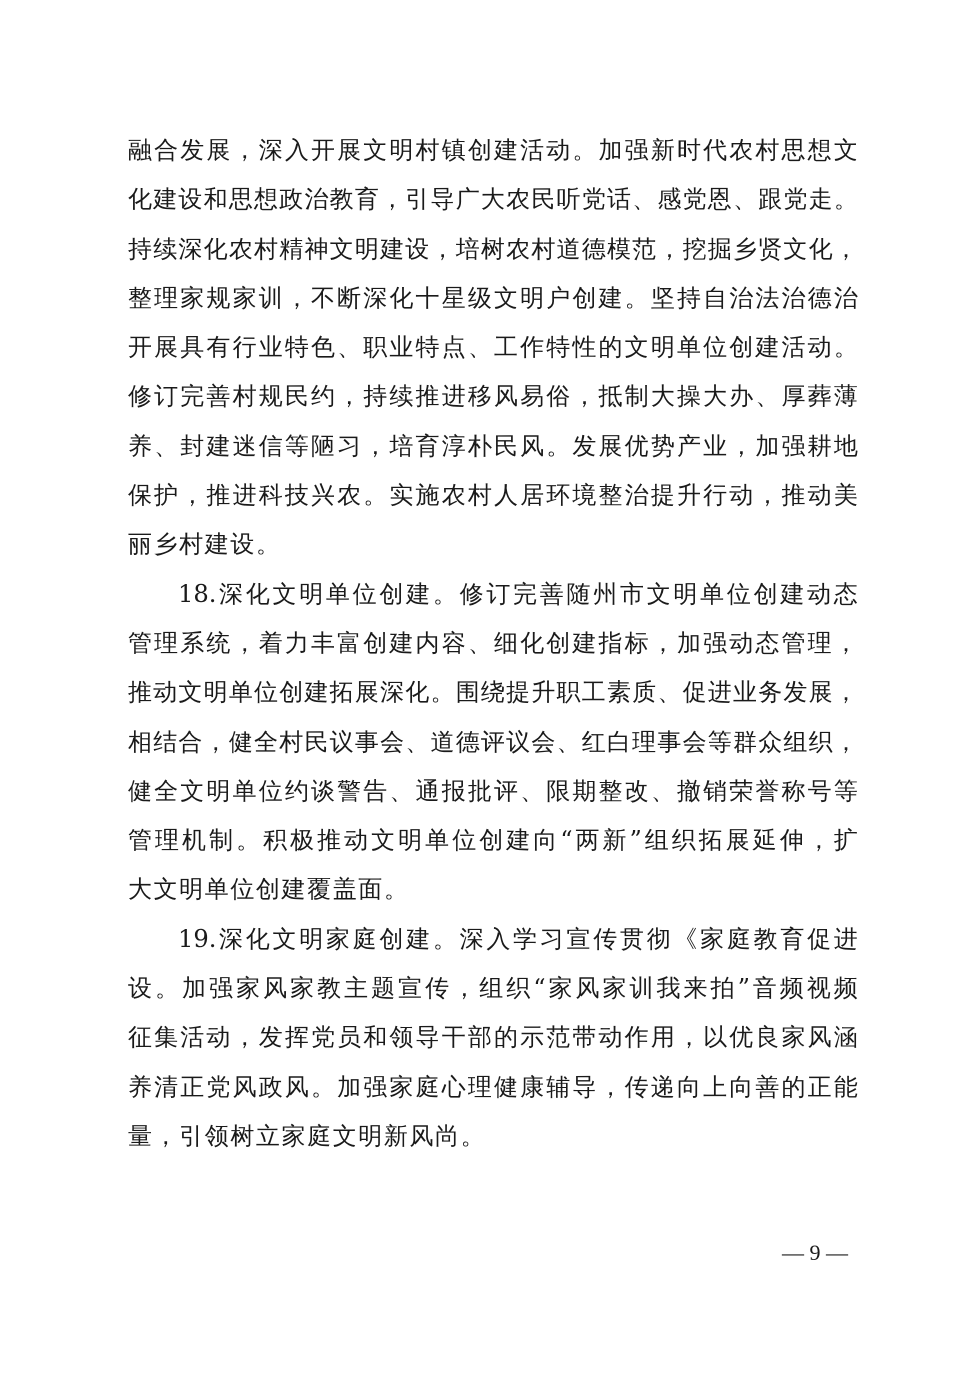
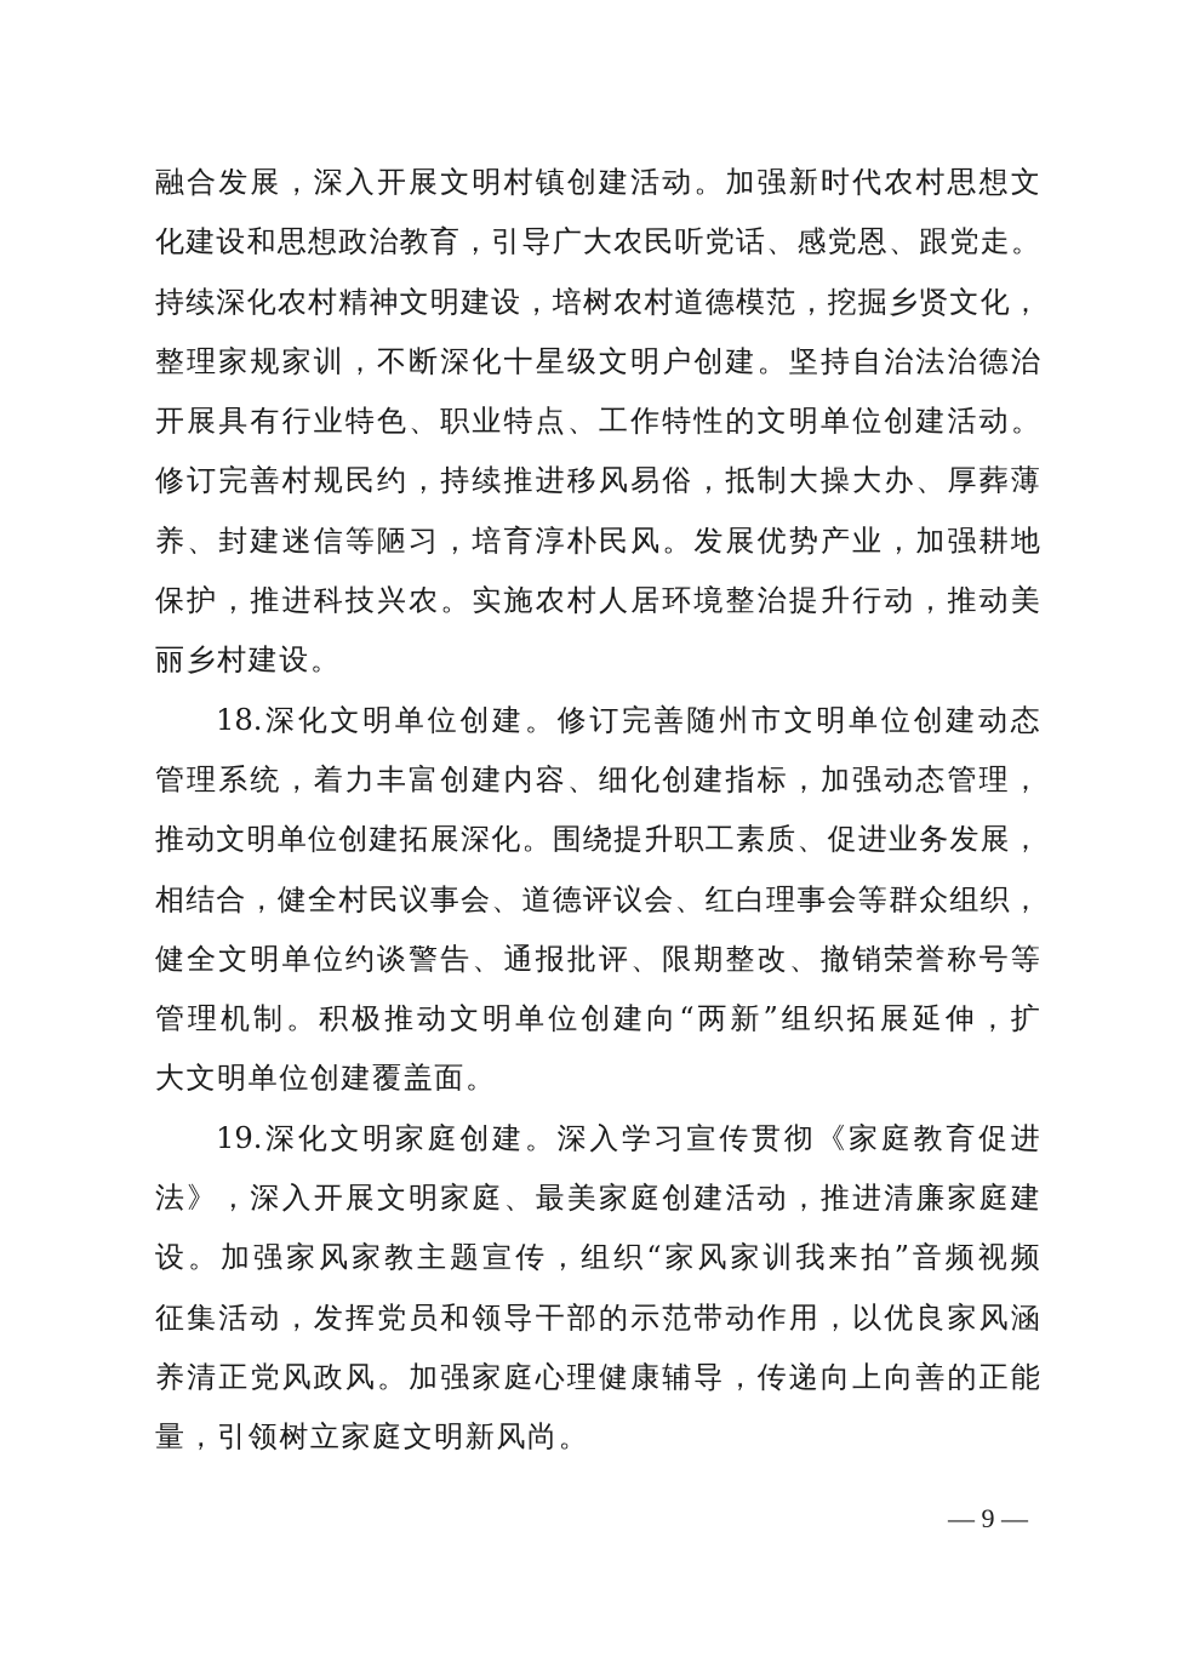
  融合发展，深入开展文明村镇创建活动。加强新时代农村思想文
  化建设和思想政治教育，引导广大农民听党话、感党恩、跟党走。
  持续深化农村精神文明建设，培树农村道德模范，挖掘乡贤文化，
  整理家规家训，不断深化十星级文明户创建。坚持自治法治德治
  开展具有行业特色、职业特点、工作特性的文明单位创建活动。
  修订完善村规民约，持续推进移风易俗，抵制大操大办、厚葬薄
  养、封建迷信等陋习，培育淳朴民风。发展优势产业，加强耕地
  保护，推进科技兴农。实施农村人居环境整治提升行动，推动美
  丽乡村建设。
  18.深化文明单位创建。修订完善随州市文明单位创建动态
  管理系统，着力丰富创建内容、细化创建指标，加强动态管理，
  推动文明单位创建拓展深化。围绕提升职工素质、促进业务发展，
  相结合，健全村民议事会、道德评议会、红白理事会等群众组织，
  健全文明单位约谈警告、通报批评、限期整改、撤销荣誉称号等
  管理机制。积极推动文明单位创建向“两新”组织拓展延伸，扩
  大文明单位创建覆盖面。
  19.深化文明家庭创建。深入学习宣传贯彻《家庭教育促进
+ 法》，深入开展文明家庭、最美家庭创建活动，推进清廉家庭建
  设。加强家风家教主题宣传，组织“家风家训我来拍”音频视频
  征集活动，发挥党员和领导干部的示范带动作用，以优良家风涵
  养清正党风政风。加强家庭心理健康辅导，传递向上向善的正能
  量，引领树立家庭文明新风尚。
  — 9 —
